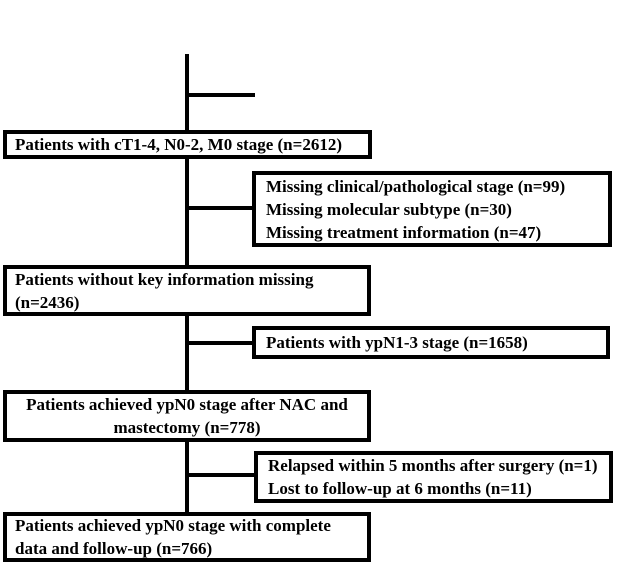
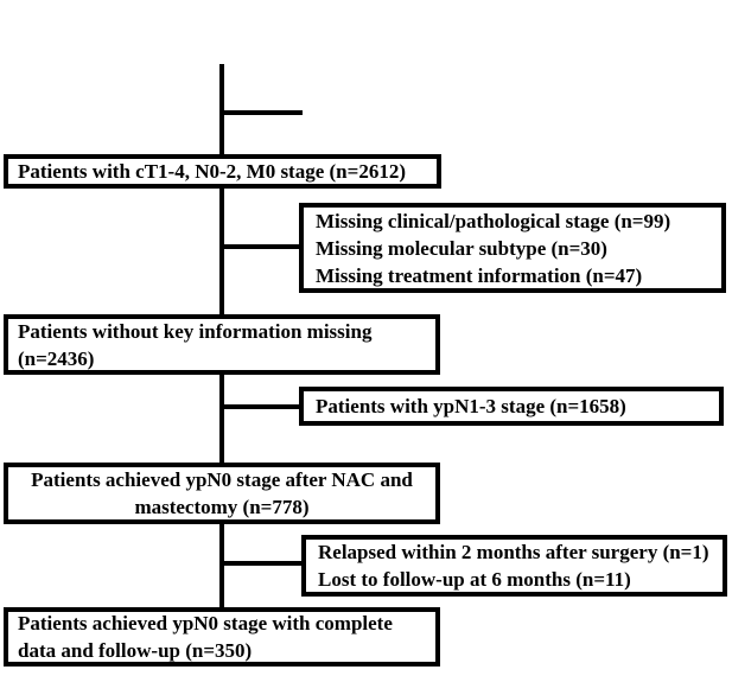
  Patients with cT1-4, N0-2, M0 stage (n=2612)
  Patients without key information missing
  (n=2436)
  Patients achieved ypN0 stage after NAC and
  mastectomy (n=778)
  Patients achieved ypN0 stage with complete
- data and follow-up (n=766)
+ data and follow-up (n=350)
  Missing clinical/pathological stage (n=99)
  Missing molecular subtype (n=30)
  Missing treatment information (n=47)
  Patients with ypN1-3 stage (n=1658)
- Relapsed within 5 months after surgery (n=1)
+ Relapsed within 2 months after surgery (n=1)
  Lost to follow-up at 6 months (n=11)
